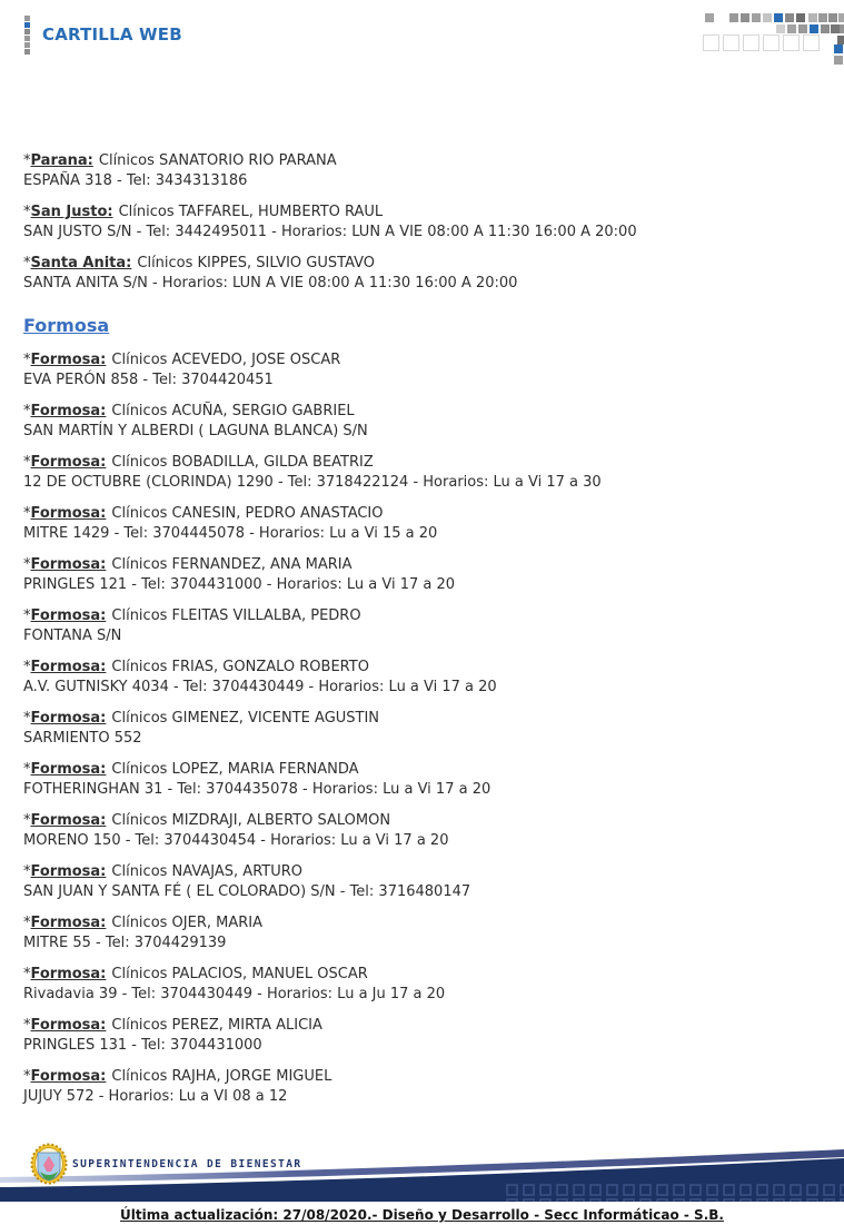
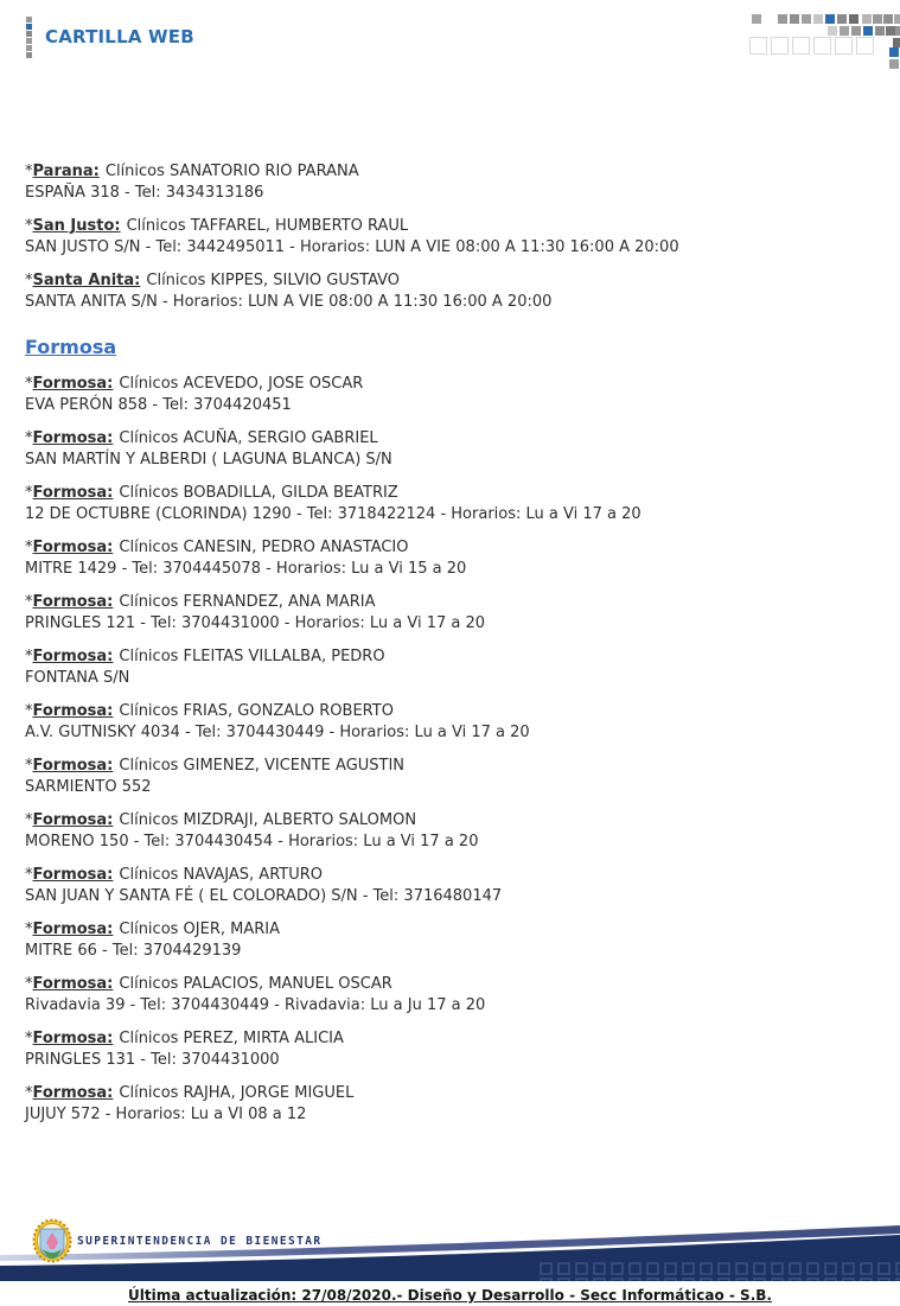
  CARTILLA WEB
  *Parana: Clínicos SANATORIO RIO PARANA
  ESPAÑA 318 - Tel: 3434313186
  *San Justo: Clínicos TAFFAREL, HUMBERTO RAUL
  SAN JUSTO S/N - Tel: 3442495011 - Horarios: LUN A VIE 08:00 A 11:30 16:00 A 20:00
  *Santa Anita: Clínicos KIPPES, SILVIO GUSTAVO
  SANTA ANITA S/N - Horarios: LUN A VIE 08:00 A 11:30 16:00 A 20:00
  Formosa
  *Formosa: Clínicos ACEVEDO, JOSE OSCAR
  EVA PERÓN 858 - Tel: 3704420451
  *Formosa: Clínicos ACUÑA, SERGIO GABRIEL
  SAN MARTÍN Y ALBERDI ( LAGUNA BLANCA) S/N
  *Formosa: Clínicos BOBADILLA, GILDA BEATRIZ
- 12 DE OCTUBRE (CLORINDA) 1290 - Tel: 3718422124 - Horarios: Lu a Vi 17 a 30
+ 12 DE OCTUBRE (CLORINDA) 1290 - Tel: 3718422124 - Horarios: Lu a Vi 17 a 20
  *Formosa: Clínicos CANESIN, PEDRO ANASTACIO
  MITRE 1429 - Tel: 3704445078 - Horarios: Lu a Vi 15 a 20
  *Formosa: Clínicos FERNANDEZ, ANA MARIA
  PRINGLES 121 - Tel: 3704431000 - Horarios: Lu a Vi 17 a 20
  *Formosa: Clínicos FLEITAS VILLALBA, PEDRO
  FONTANA S/N
  *Formosa: Clínicos FRIAS, GONZALO ROBERTO
  A.V. GUTNISKY 4034 - Tel: 3704430449 - Horarios: Lu a Vi 17 a 20
  *Formosa: Clínicos GIMENEZ, VICENTE AGUSTIN
  SARMIENTO 552
- *Formosa: Clínicos LOPEZ, MARIA FERNANDA
- FOTHERINGHAN 31 - Tel: 3704435078 - Horarios: Lu a Vi 17 a 20
  *Formosa: Clínicos MIZDRAJI, ALBERTO SALOMON
  MORENO 150 - Tel: 3704430454 - Horarios: Lu a Vi 17 a 20
  *Formosa: Clínicos NAVAJAS, ARTURO
  SAN JUAN Y SANTA FÉ ( EL COLORADO) S/N - Tel: 3716480147
  *Formosa: Clínicos OJER, MARIA
- MITRE 55 - Tel: 3704429139
+ MITRE 66 - Tel: 3704429139
  *Formosa: Clínicos PALACIOS, MANUEL OSCAR
- Rivadavia 39 - Tel: 3704430449 - Horarios: Lu a Ju 17 a 20
+ Rivadavia 39 - Tel: 3704430449 - Rivadavia: Lu a Ju 17 a 20
  *Formosa: Clínicos PEREZ, MIRTA ALICIA
  PRINGLES 131 - Tel: 3704431000
  *Formosa: Clínicos RAJHA, JORGE MIGUEL
  JUJUY 572 - Horarios: Lu a VI 08 a 12
  SUPERINTENDENCIA DE BIENESTAR
  Última actualización: 27/08/2020.- Diseño y Desarrollo - Secc Informáticao - S.B.
